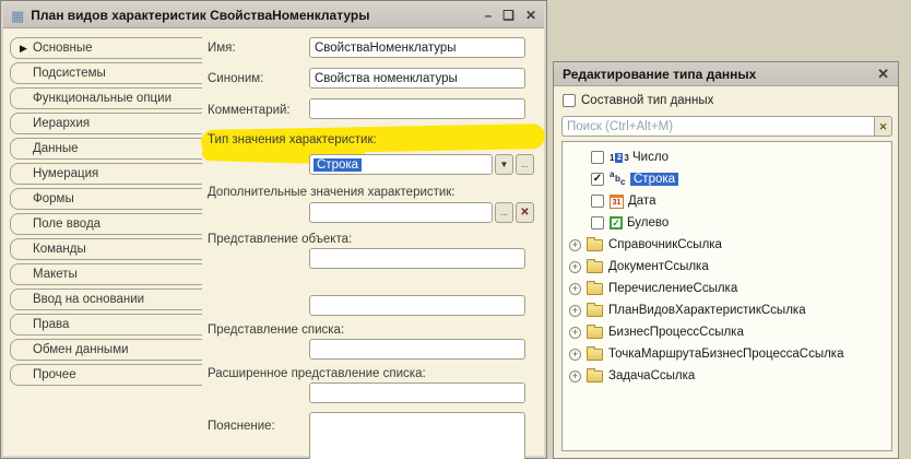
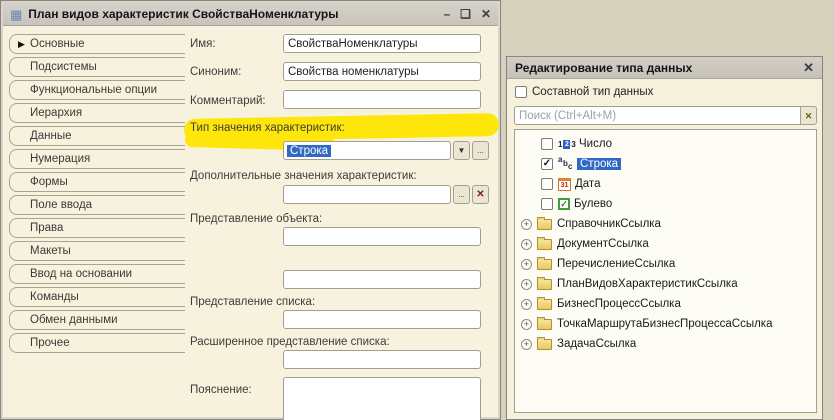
  ▦
  План видов характеристик СвойстваНоменклатуры
  –
  ❑
  ✕
  ▶
  Основные
  Подсистемы
  Функциональные опции
  Иерархия
  Данные
  Нумерация
  Формы
  Поле ввода
- Команды
+ Права
  Макеты
  Ввод на основании
- Права
+ Команды
  Обмен данными
  Прочее
  Имя:
  СвойстваНоменклатуры
  Синоним:
  Свойства номенклатуры
  Комментарий:
  Тип значения характеристик:
  Строка
  ▼
  ...
  Дополнительные значения характеристик:
  ...
  ✕
  Представление объекта:
  Представление списка:
  Расширенное представление списка:
  Пояснение:
  Редактирование типа данных
  ✕
  Составной тип данных
  Поиск (Ctrl+Alt+M)
  ✕
  1
  3
  Число
  ✓
  a
  b
  c
  Строка
  Дата
  ✓
  Булево
  +
  СправочникСсылка
  +
  ДокументСсылка
  +
  ПеречислениеСсылка
  +
  ПланВидовХарактеристикСсылка
  +
  БизнесПроцессСсылка
  +
  ТочкаМаршрутаБизнесПроцессаСсылка
  +
  ЗадачаСсылка
